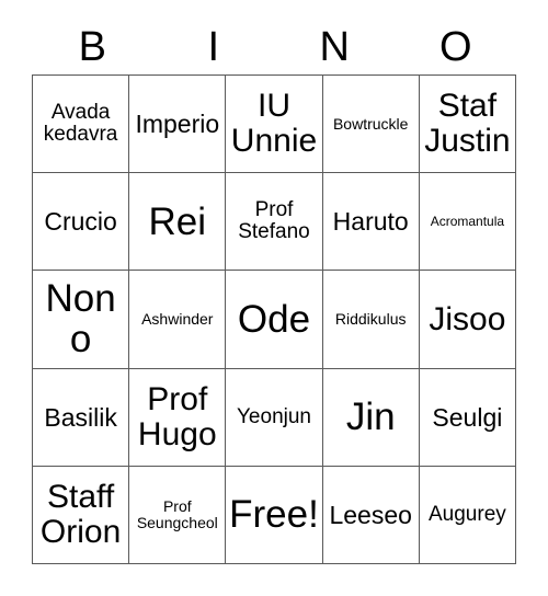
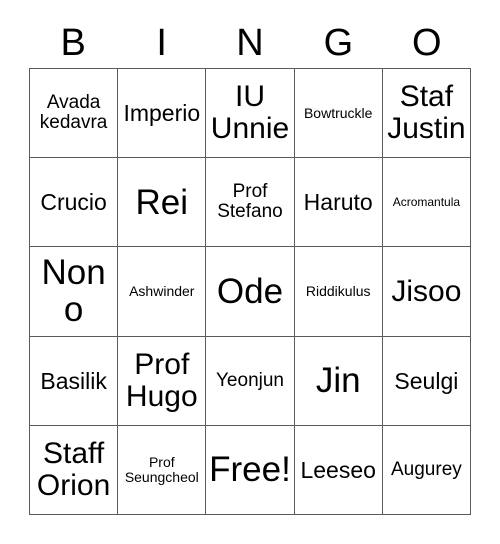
  B
  I
  N
+ G
  O
  Avada
  kedavra
  Imperio
  IU
  Unnie
  Bowtruckle
  Staf
  Justin
  Crucio
  Rei
  Prof
  Stefano
  Haruto
  Acromantula
  Nono
  Ashwinder
  Ode
  Riddikulus
  Jisoo
  Basilik
  Prof
  Hugo
  Yeonjun
  Jin
  Seulgi
  Staff
  Orion
  Prof
  Seungcheol
  Free!
  Leeseo
  Augurey
